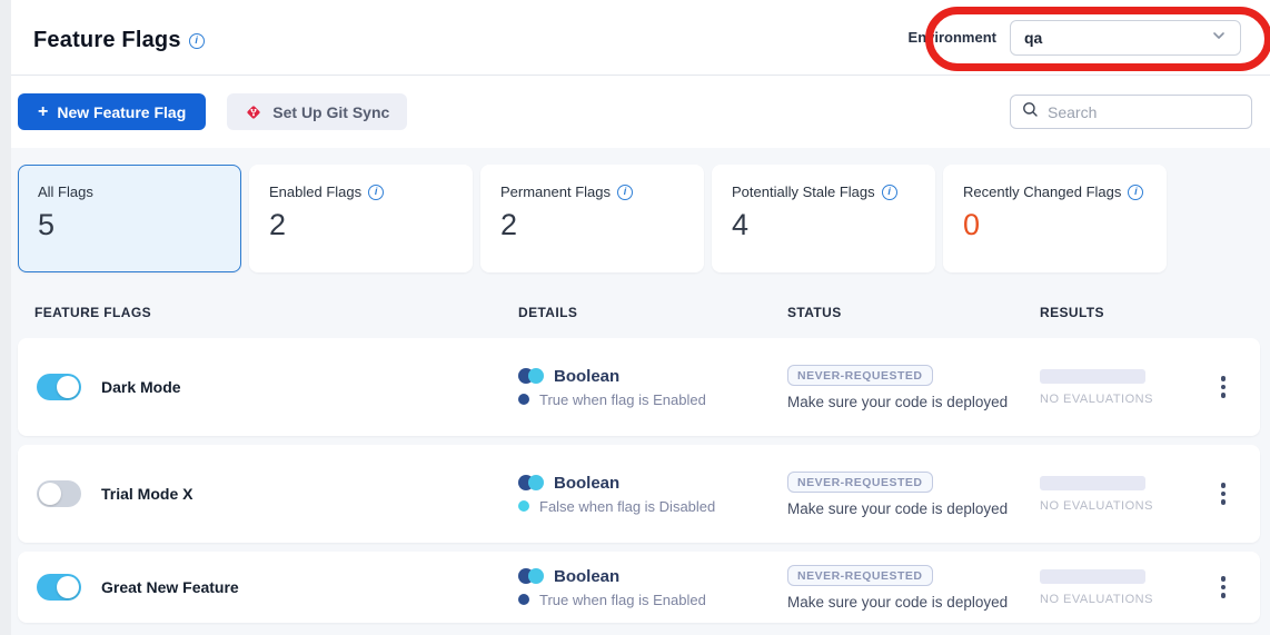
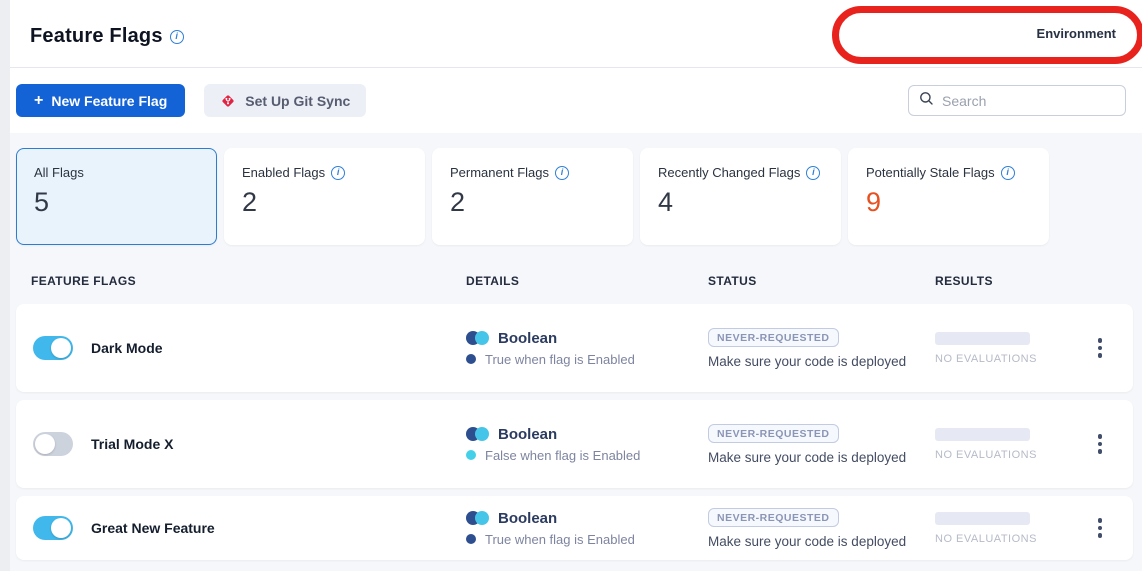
  Feature Flags
  i
  Environment
- qa
  +
  New Feature Flag
  Set Up Git Sync
  Search
  All Flags
  5
  Enabled Flags
  i
  2
  Permanent Flags
  i
  2
- Potentially Stale Flags
+ Recently Changed Flags
  i
  4
- Recently Changed Flags
+ Potentially Stale Flags
  i
- 0
+ 9
  FEATURE FLAGS
  DETAILS
  STATUS
  RESULTS
  Dark Mode
  Boolean
  True when flag is Enabled
  NEVER-REQUESTED
  Make sure your code is deployed
  NO EVALUATIONS
  Trial Mode X
  Boolean
- False when flag is Disabled
+ False when flag is Enabled
  NEVER-REQUESTED
  Make sure your code is deployed
  NO EVALUATIONS
  Great New Feature
  Boolean
  True when flag is Enabled
  NEVER-REQUESTED
  Make sure your code is deployed
  NO EVALUATIONS
